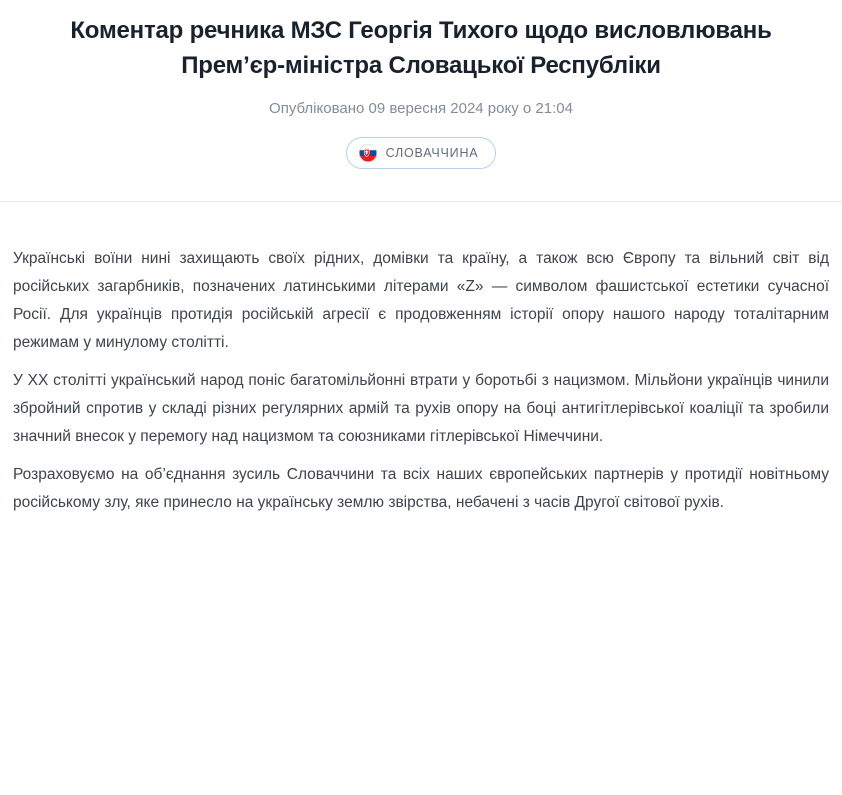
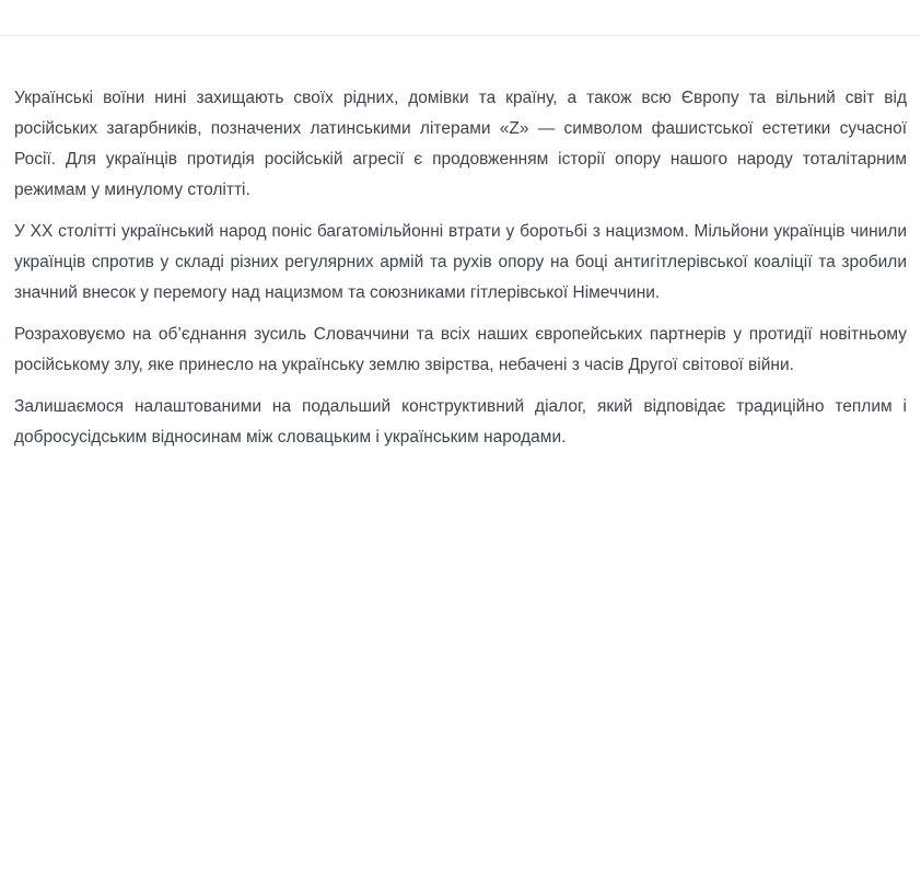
- Коментар речника МЗС Георгія Тихого щодо висловлювань Прем’єр-міністра Словацької Республіки
- Опубліковано 09 вересня 2024 року о 21:04
- СЛОВАЧЧИНА
  Українські воїни нині захищають своїх рідних, домівки та країну, а також всю Європу та вільний світ від російських загарбників, позначених латинськими літерами «Z» — символом фашистської естетики сучасної Росії. Для українців протидія російській агресії є продовженням історії опору нашого народу тоталітарним режимам у минулому столітті.
- У ХХ столітті український народ поніс багатомільйонні втрати у боротьбі з нацизмом. Мільйони українців чинили збройний спротив у складі різних регулярних армій та рухів опору на боці антигітлерівської коаліції та зробили значний внесок у перемогу над нацизмом та союзниками гітлерівської Німеччини.
+ У ХХ столітті український народ поніс багатомільйонні втрати у боротьбі з нацизмом. Мільйони українців чинили українців спротив у складі різних регулярних армій та рухів опору на боці антигітлерівської коаліції та зробили значний внесок у перемогу над нацизмом та союзниками гітлерівської Німеччини.
- Розраховуємо на об’єднання зусиль Словаччини та всіх наших європейських партнерів у протидії новітньому російському злу, яке принесло на українську землю звірства, небачені з часів Другої світової рухів.
+ Розраховуємо на об’єднання зусиль Словаччини та всіх наших європейських партнерів у протидії новітньому російському злу, яке принесло на українську землю звірства, небачені з часів Другої світової війни.
+ Залишаємося налаштованими на подальший конструктивний діалог, який відповідає традиційно теплим і добросусідським відносинам між словацьким і українським народами.
